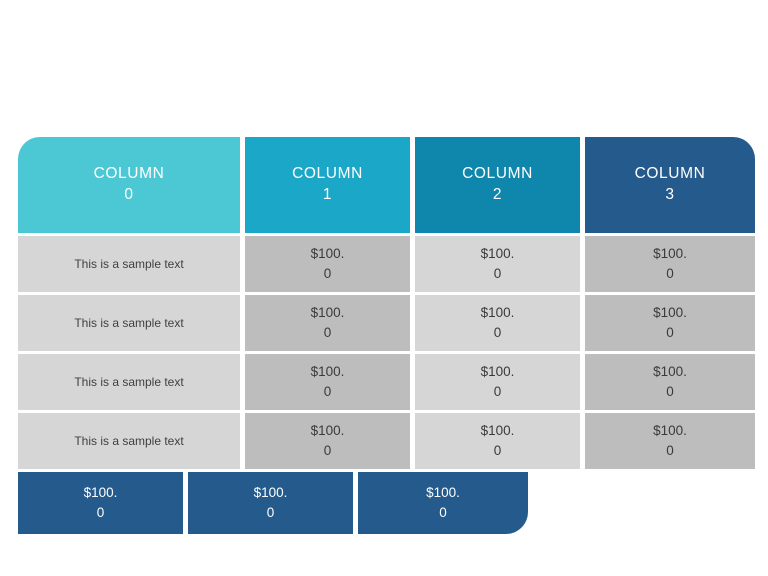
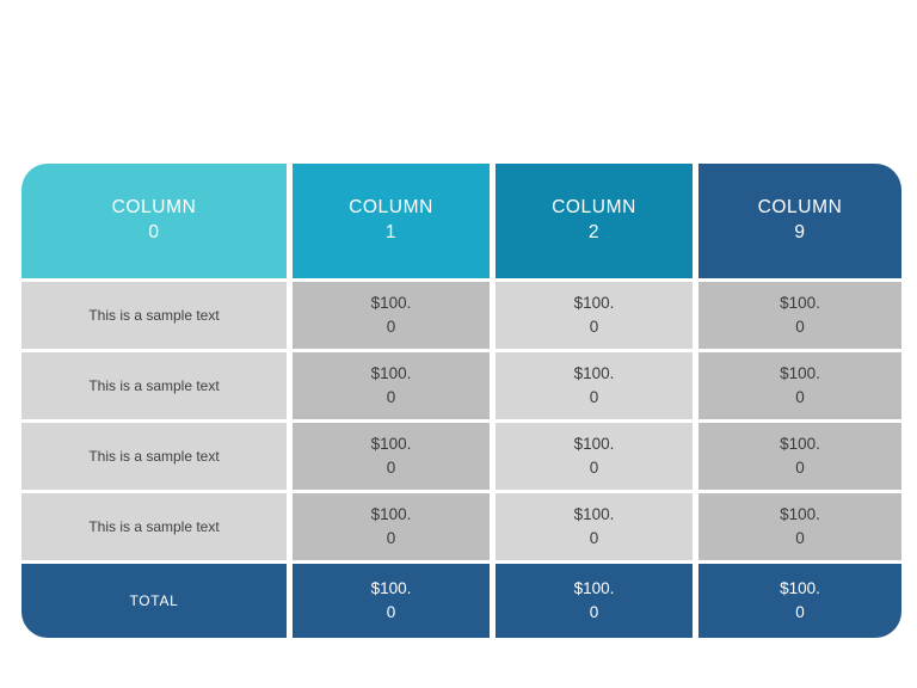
  COLUMN
  0
  COLUMN
  1
  COLUMN
  2
  COLUMN
- 3
+ 9
  This is a sample text
  $100.
  0
  $100.
  0
  $100.
  0
  This is a sample text
  $100.
  0
  $100.
  0
  $100.
  0
  This is a sample text
  $100.
  0
  $100.
  0
  $100.
  0
  This is a sample text
  $100.
  0
  $100.
  0
  $100.
  0
+ TOTAL
  $100.
  0
  $100.
  0
  $100.
  0
